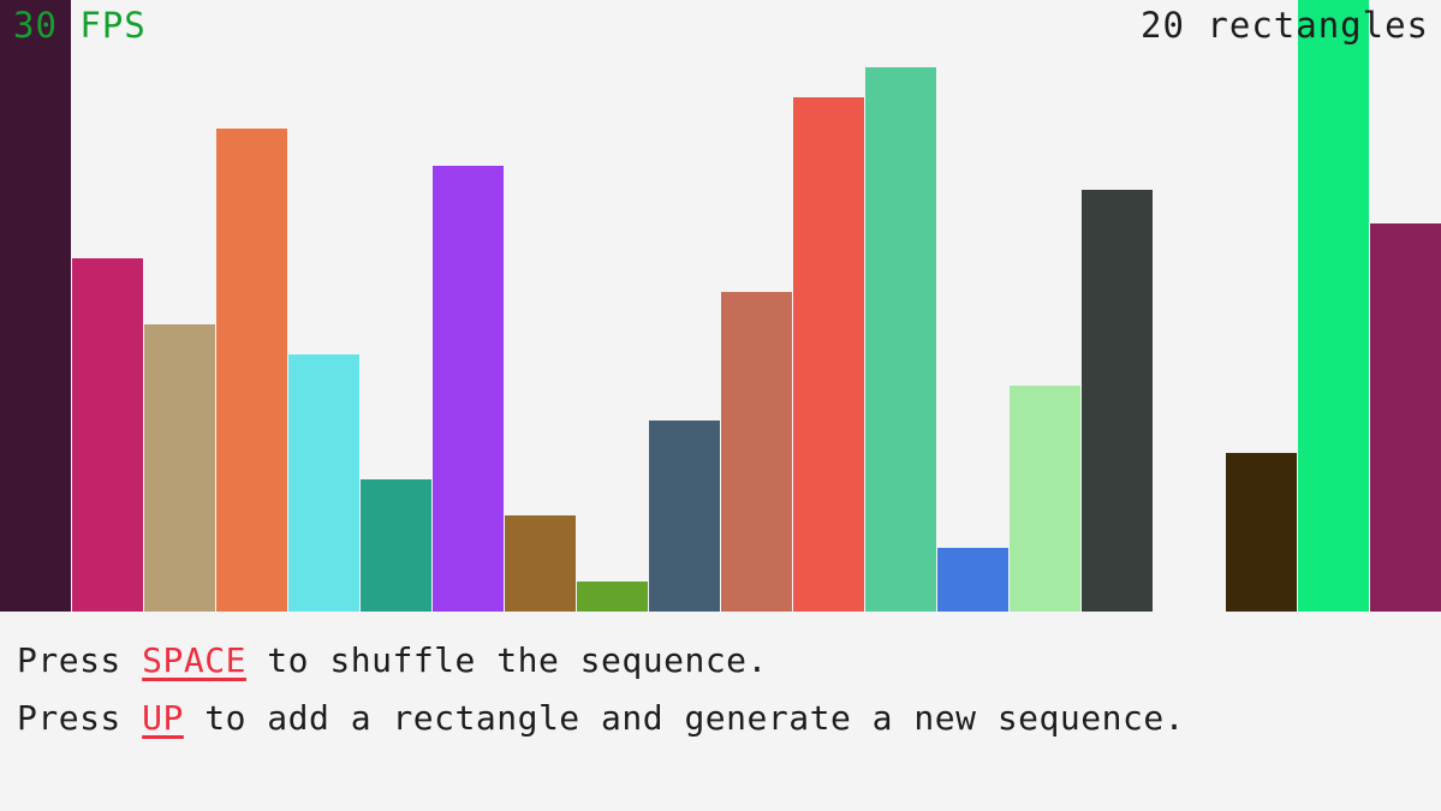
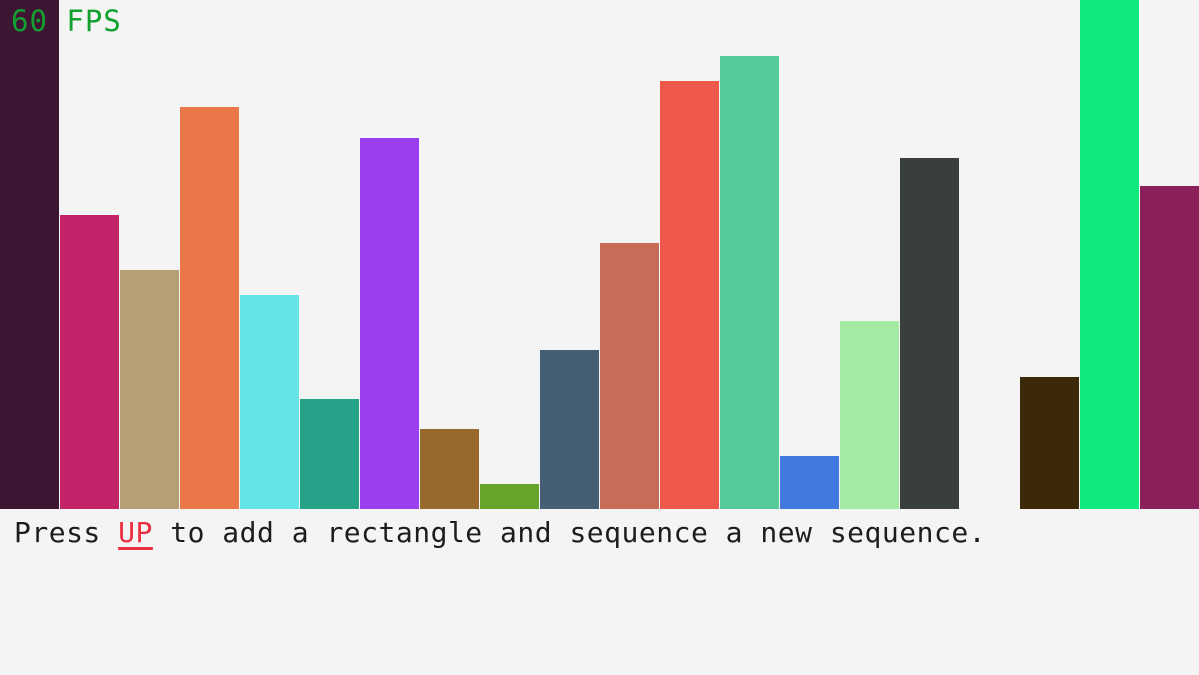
- 30 FPS
+ 60 FPS
- 20 rectangles
- Press SPACE to shuffle the sequence.
- Press UP to add a rectangle and generate a new sequence.
+ Press UP to add a rectangle and sequence a new sequence.
